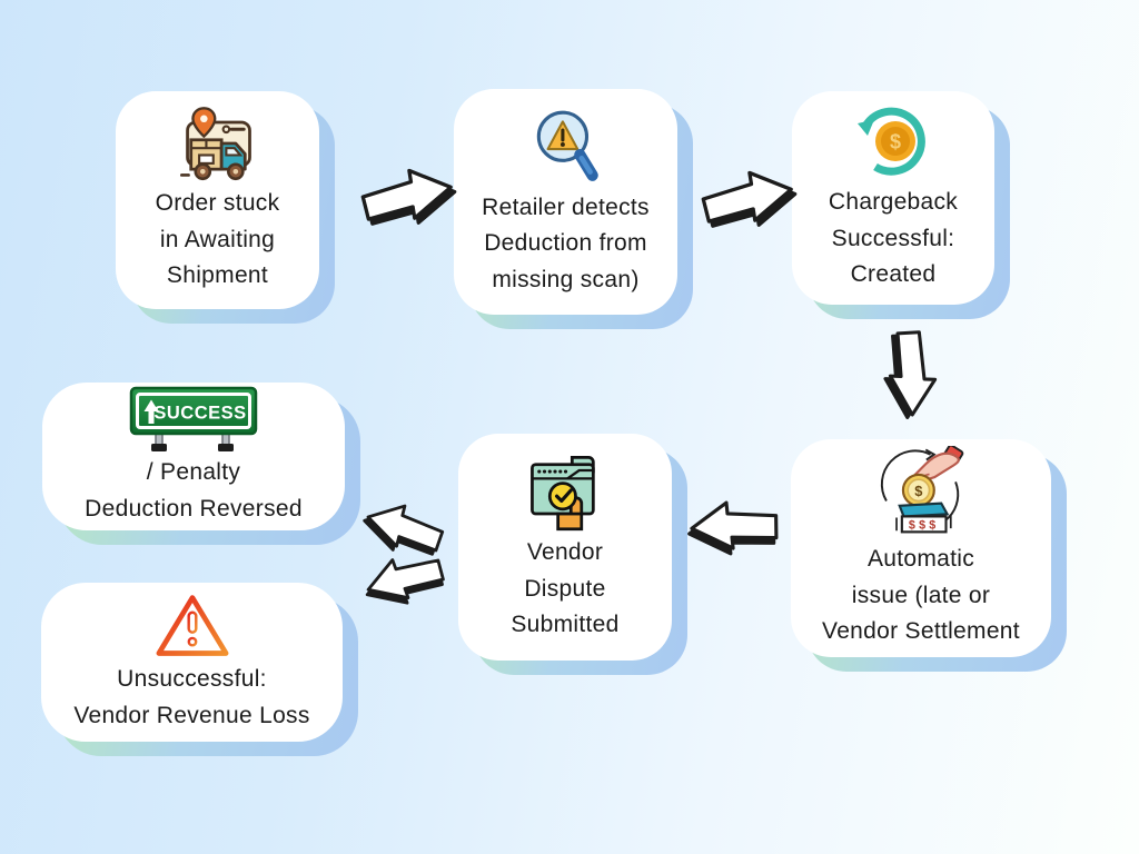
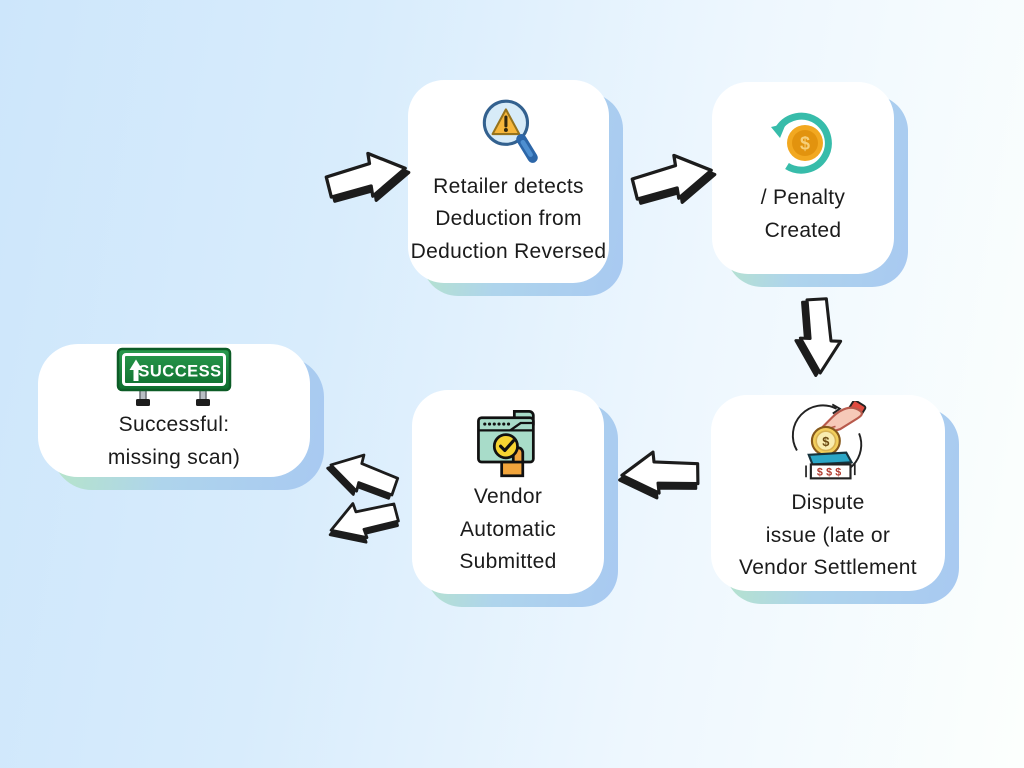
- Order stuck
- in Awaiting
- Shipment
  Retailer detects
  Deduction from
- missing scan)
+ Deduction Reversed
  $
- Chargeback
- Successful:
+ / Penalty
  Created
  $
  $$$
- Automatic
+ Dispute
  issue (late or
  Vendor Settlement
  Vendor
- Dispute
+ Automatic
  Submitted
  SUCCESS
- / Penalty
+ Successful:
- Deduction Reversed
+ missing scan)
- Unsuccessful:
- Vendor Revenue Loss
